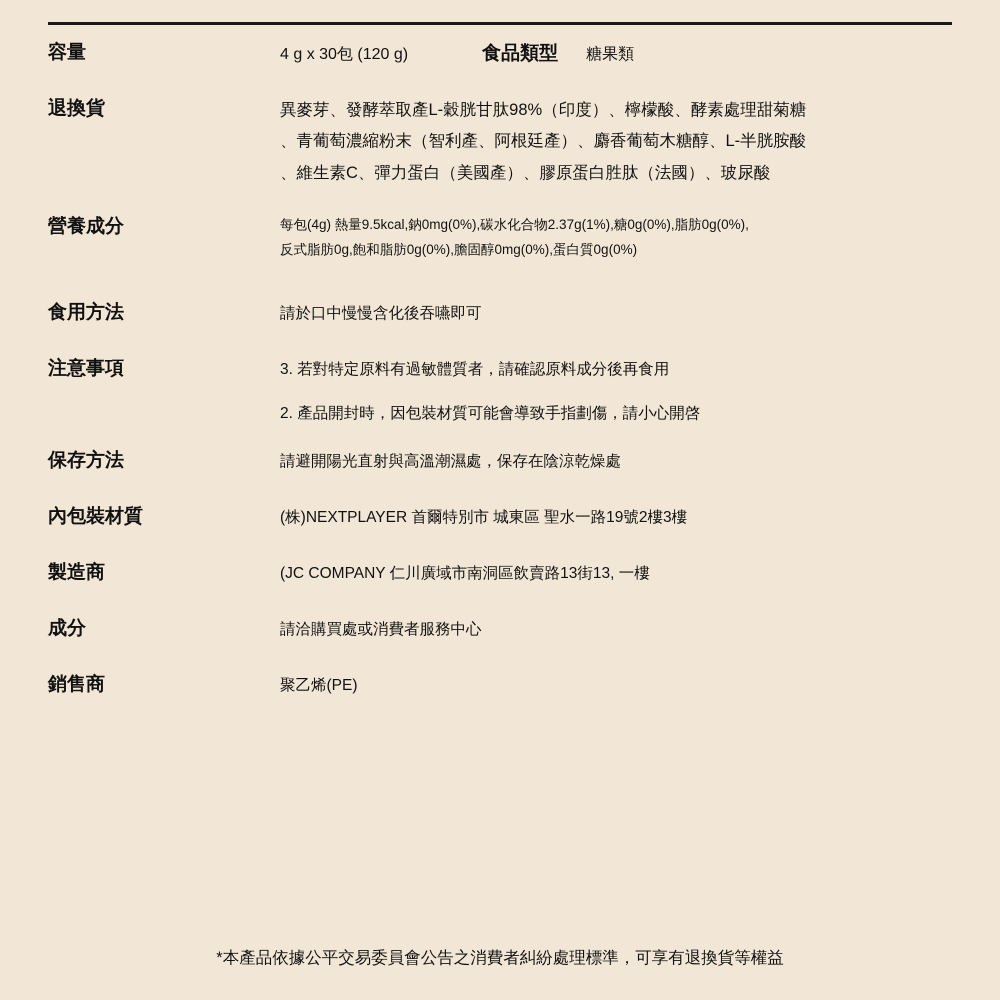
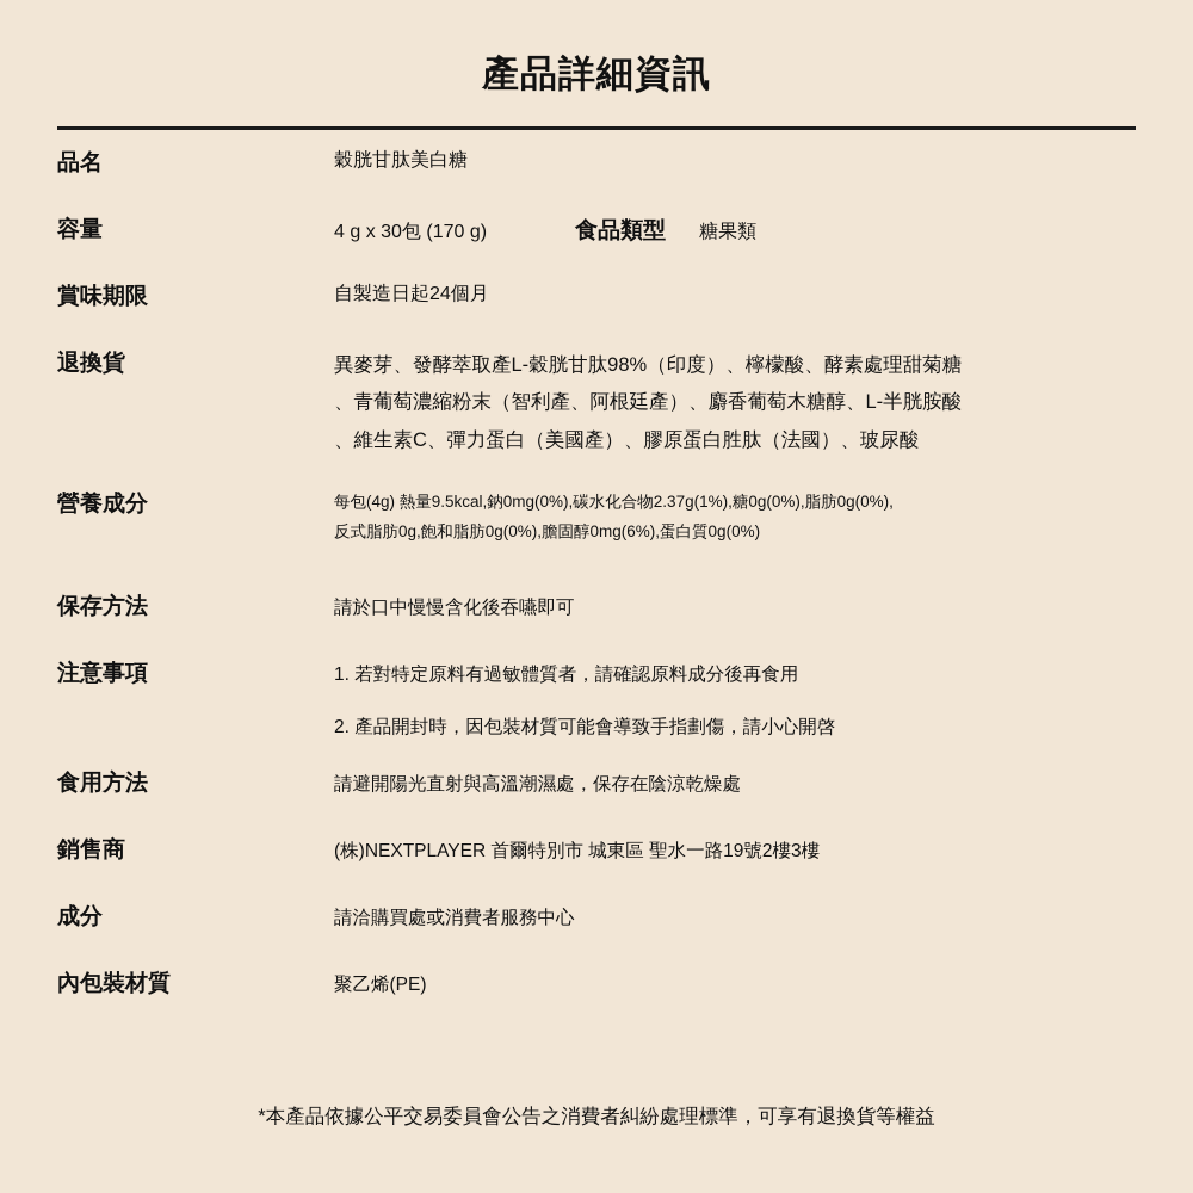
+ 產品詳細資訊
+ 品名	穀胱甘肽美白糖
- 容量	4 g x 30包 (120 g) 食品類型 糖果類
+ 容量	4 g x 30包 (170 g) 食品類型 糖果類
+ 賞味期限	自製造日起24個月
  退換貨	異麥芽、發酵萃取產L-穀胱甘肽98%（印度）、檸檬酸、酵素處理甜菊糖 、青葡萄濃縮粉末（智利產、阿根廷產）、麝香葡萄木糖醇、L-半胱胺酸 、維生素C、彈力蛋白（美國產）、膠原蛋白胜肽（法國）、玻尿酸
- 營養成分	每包(4g) 熱量9.5kcal,鈉0mg(0%),碳水化合物2.37g(1%),糖0g(0%),脂肪0g(0%), 反式脂肪0g,飽和脂肪0g(0%),膽固醇0mg(0%),蛋白質0g(0%)
+ 營養成分	每包(4g) 熱量9.5kcal,鈉0mg(0%),碳水化合物2.37g(1%),糖0g(0%),脂肪0g(0%), 反式脂肪0g,飽和脂肪0g(0%),膽固醇0mg(6%),蛋白質0g(0%)
- 食用方法	請於口中慢慢含化後吞嚥即可
+ 保存方法	請於口中慢慢含化後吞嚥即可
- 注意事項	3. 若對特定原料有過敏體質者，請確認原料成分後再食用 2. 產品開封時，因包裝材質可能會導致手指劃傷，請小心開啓
+ 注意事項	1. 若對特定原料有過敏體質者，請確認原料成分後再食用 2. 產品開封時，因包裝材質可能會導致手指劃傷，請小心開啓
- 保存方法	請避開陽光直射與高溫潮濕處，保存在陰涼乾燥處
+ 食用方法	請避開陽光直射與高溫潮濕處，保存在陰涼乾燥處
- 內包裝材質	(株)NEXTPLAYER 首爾特別市 城東區 聖水一路19號2樓3樓
+ 銷售商	(株)NEXTPLAYER 首爾特別市 城東區 聖水一路19號2樓3樓
- 製造商	(JC COMPANY 仁川廣域市南洞區飲賣路13街13, 一樓
  成分	請洽購買處或消費者服務中心
- 銷售商	聚乙烯(PE)
+ 內包裝材質	聚乙烯(PE)
  *本產品依據公平交易委員會公告之消費者糾紛處理標準，可享有退換貨等權益
